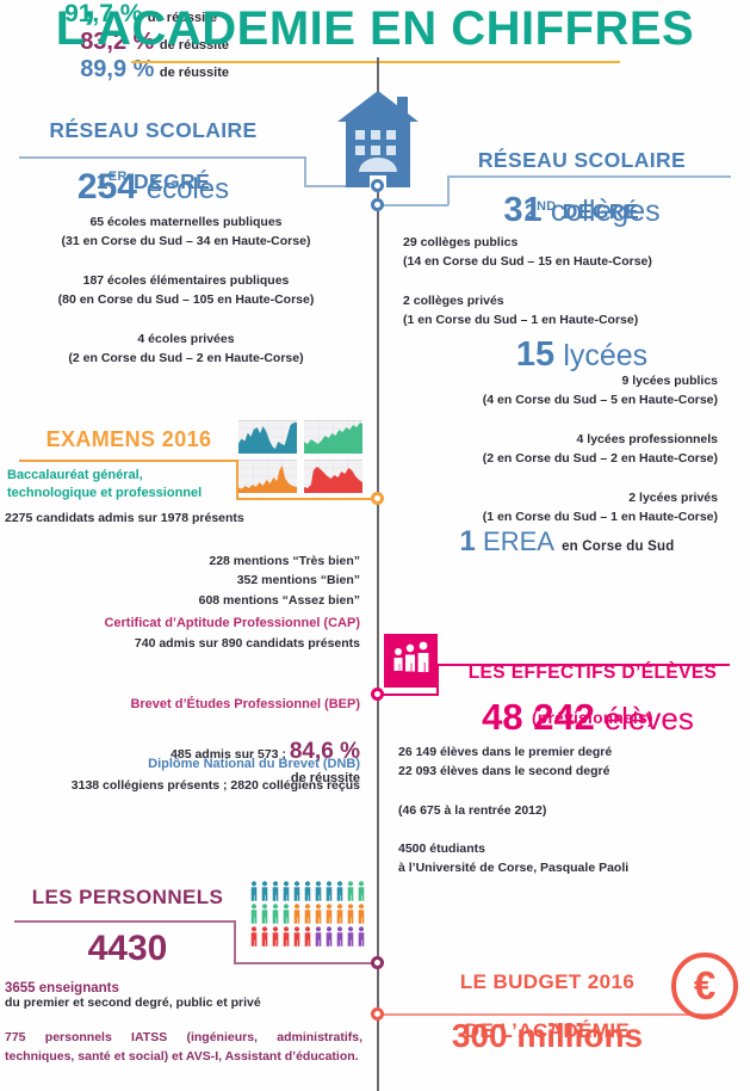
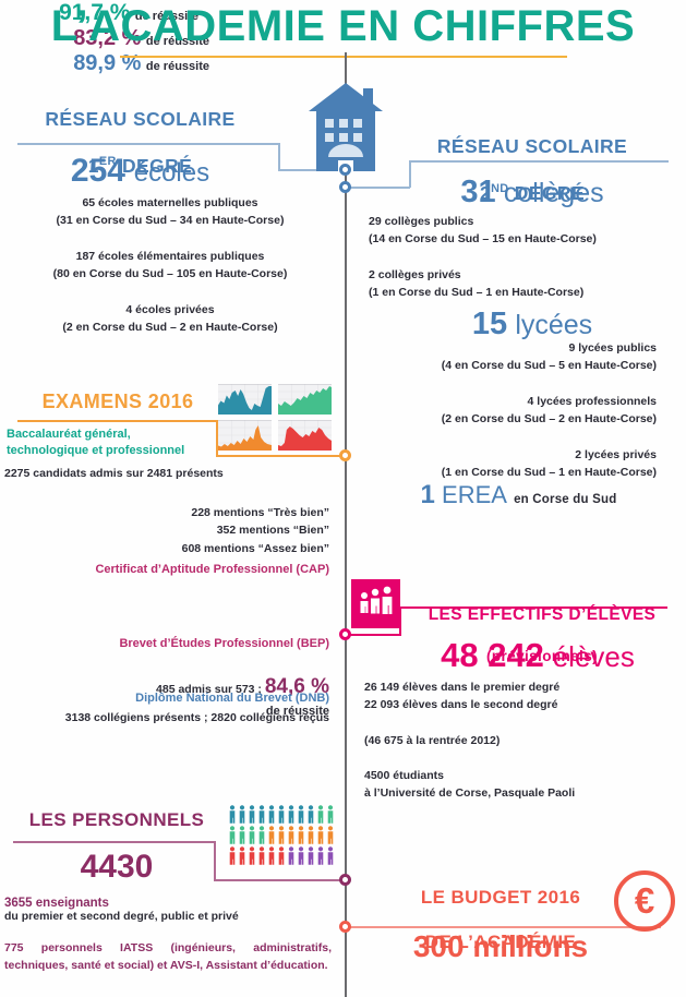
  L’ACADEMIE EN CHIFFRES
  RÉSEAU SCOLAIRE
  1ER DEGRÉ
  254 écoles
  65 écoles maternelles publiques
  (31 en Corse du Sud – 34 en Haute-Corse)
  187 écoles élémentaires publiques
  (80 en Corse du Sud – 105 en Haute-Corse)
  4 écoles privées
  (2 en Corse du Sud – 2 en Haute-Corse)
  RÉSEAU SCOLAIRE
  2ND DEGRÉ
  31 collèges
  29 collèges publics
  (14 en Corse du Sud – 15 en Haute-Corse)
  2 collèges privés
  (1 en Corse du Sud – 1 en Haute-Corse)
  15 lycées
  9 lycées publics
  (4 en Corse du Sud – 5 en Haute-Corse)
  4 lycées professionnels
  (2 en Corse du Sud – 2 en Haute-Corse)
  2 lycées privés
  (1 en Corse du Sud – 1 en Haute-Corse)
  1 EREA en Corse du Sud
  EXAMENS 2016
  Baccalauréat général,
  technologique et professionnel
- 2275 candidats admis sur 1978 présents
+ 2275 candidats admis sur 2481 présents
  91,7 % de réussite
  228 mentions “Très bien”
  352 mentions “Bien”
  608 mentions “Assez bien”
  Certificat d’Aptitude Professionnel (CAP)
- 740 admis sur 890 candidats présents
  83,2 % de réussite
  Brevet d’Études Professionnel (BEP)
  485 admis sur 573 ; 84,6 % de réussite
  Diplôme National du Brevet (DNB)
  3138 collégiens présents ; 2820 collégiens reçus
  89,9 % de réussite
  LES EFFECTIFS D’ÉLÈVES
  (prévisionnels)
  48 242 élèves
  26 149 élèves dans le premier degré
  22 093 élèves dans le second degré
  (46 675 à la rentrée 2012)
  4500 étudiants
  à l’Université de Corse, Pasquale Paoli
  LES PERSONNELS
  4430
  3655 enseignants
  du premier et second degré, public et privé
  775 personnels IATSS (ingénieurs, administratifs, techniques, santé et social) et AVS-I, Assistant d’éducation.
  LE BUDGET 2016
  DE L’ACADÉMIE
  300 millions
  €
